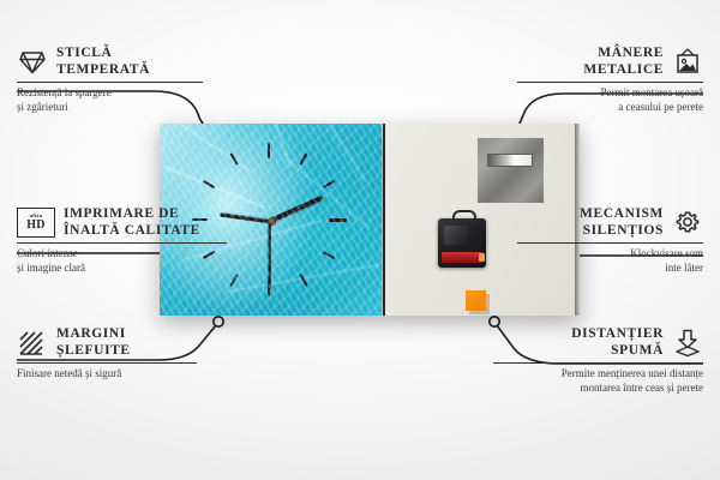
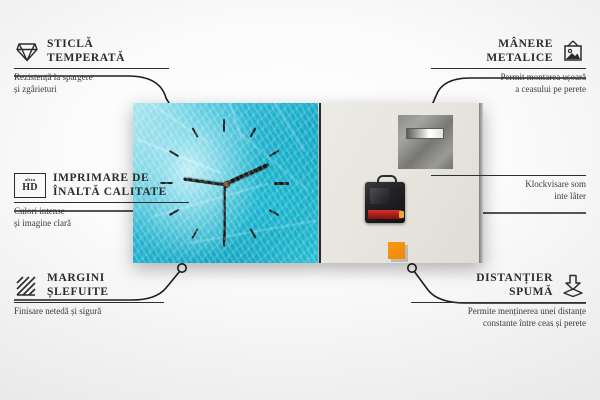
  STICLĂ
  TEMPERATĂ
  Rezistență la spargere
  și zgârieturi
  HD
  IMPRIMARE DE
  ÎNALTĂ CALITATE
  Culori intense
  și imagine clară
  MARGINI
  ȘLEFUITE
  Finisare netedă și sigură
  MÂNERE
  METALICE
  Permit montarea ușoară
  a ceasului pe perete
- MECANISM
- SILENȚIOS
  Klockvisare som
  inte låter
  DISTANȚIER
  SPUMĂ
  Permite menținerea unei distanțe
- montarea între ceas și perete
+ constante între ceas și perete
